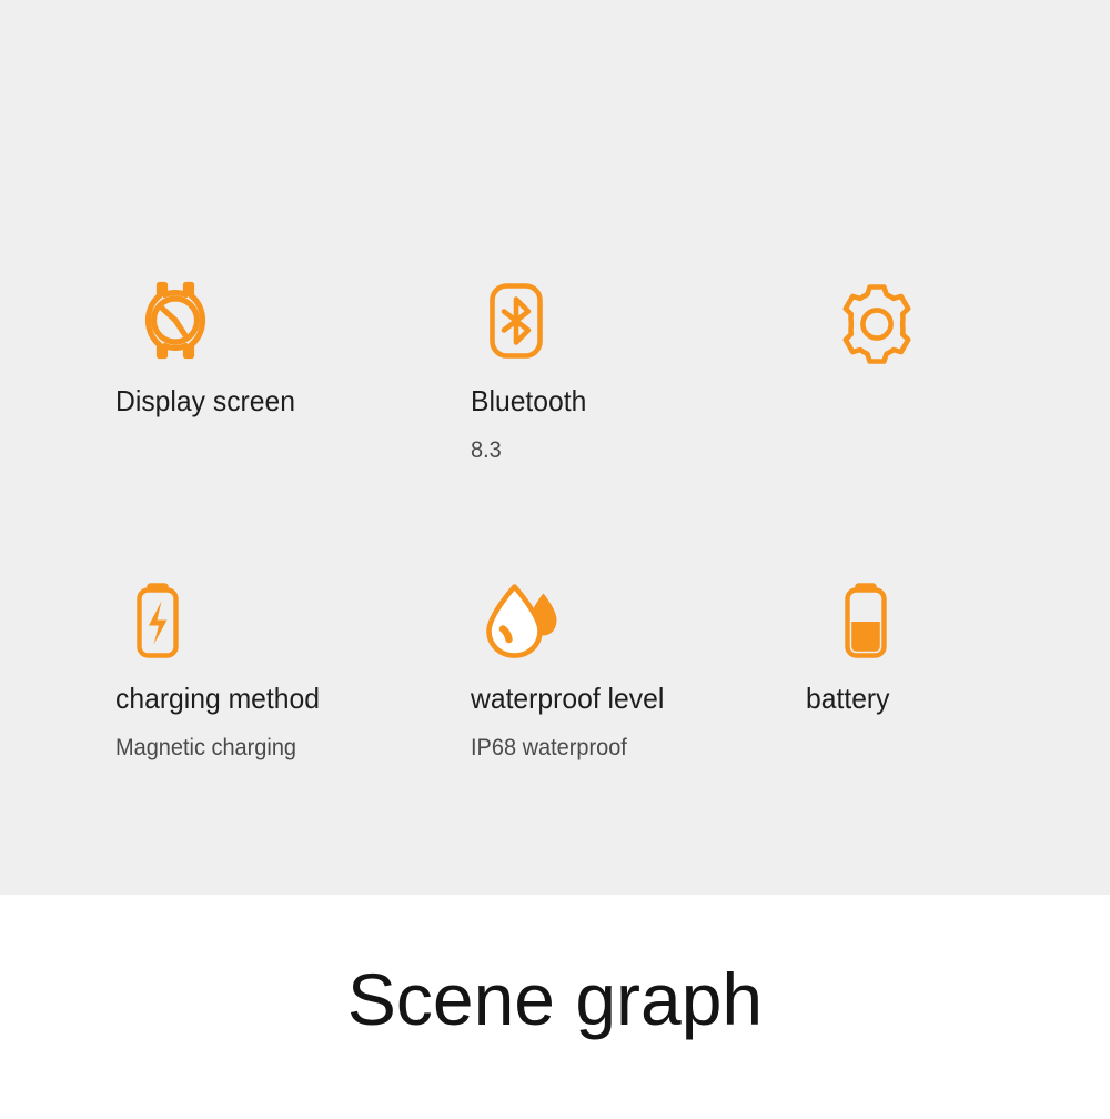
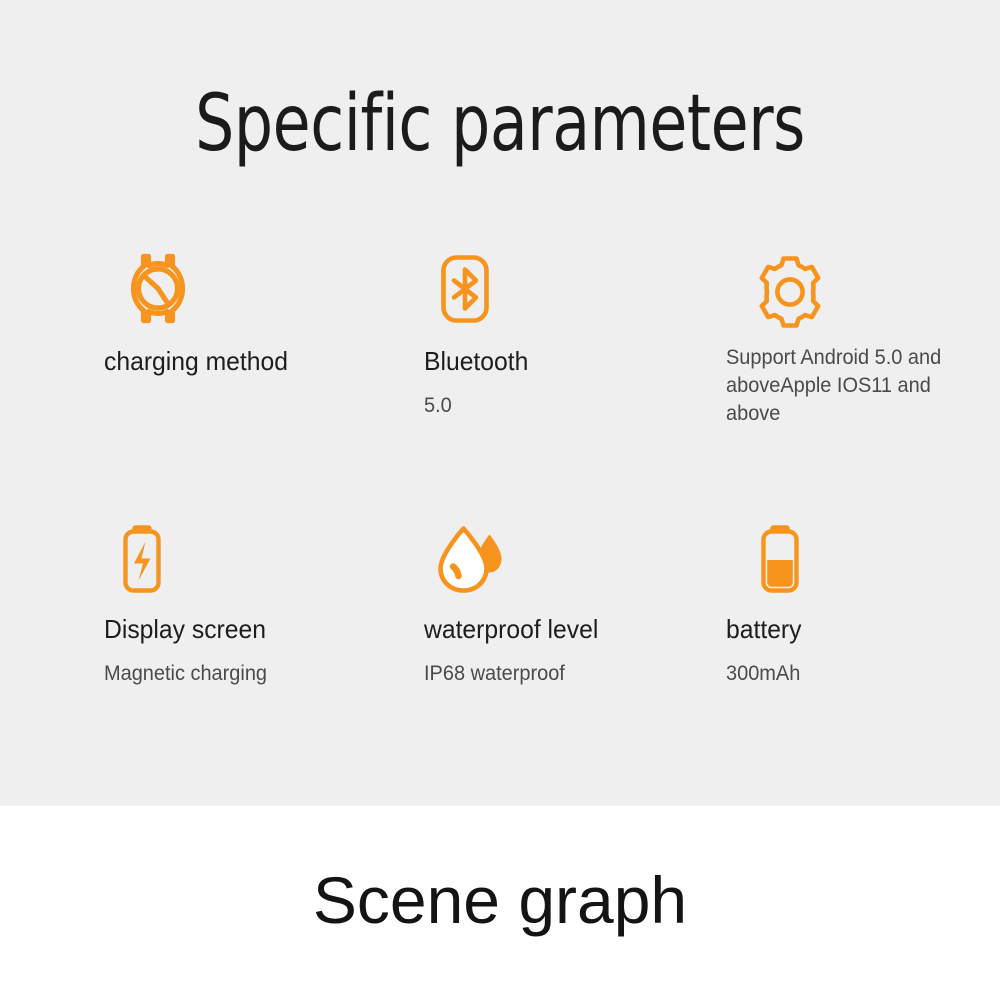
+ Specific parameters
- Display screen
+ charging method
  Bluetooth
- 8.3
+ 5.0
+ Support Android 5.0 and aboveApple IOS11 and above
- charging method
+ Display screen
  Magnetic charging
  waterproof level
  IP68 waterproof
  battery
+ 300mAh
  Scene graph
